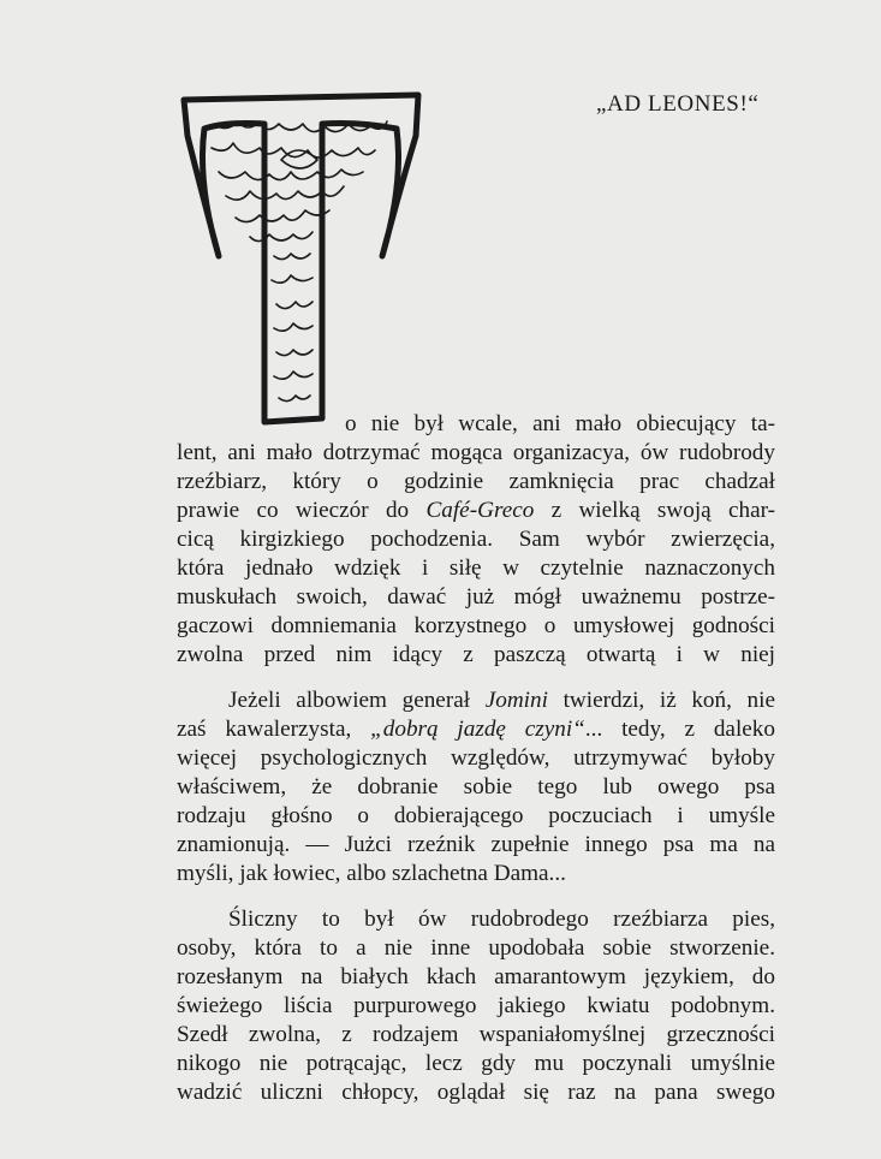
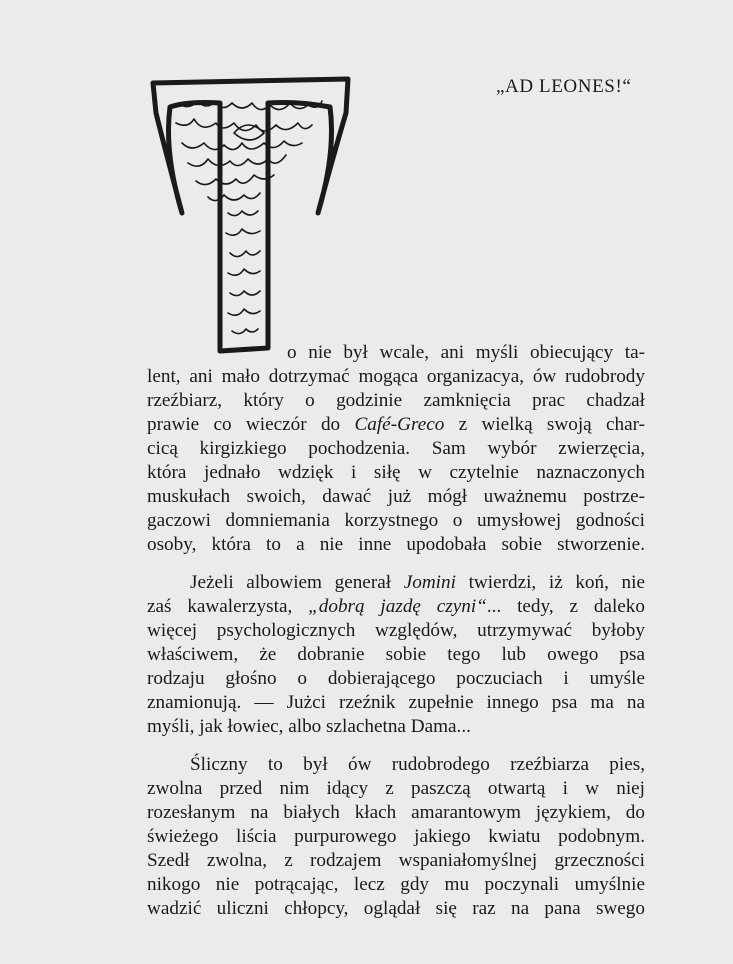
  „AD LEONES!“
- o nie był wcale, ani mało obiecujący ta-
+ o nie był wcale, ani myśli obiecujący ta-
  lent, ani mało dotrzymać mogąca organizacya, ów rudobrody
  rzeźbiarz, który o godzinie zamknięcia prac chadzał
  prawie co wieczór do Café-Greco z wielką swoją char-
  cicą kirgizkiego pochodzenia. Sam wybór zwierzęcia,
  która jednało wdzięk i siłę w czytelnie naznaczonych
  muskułach swoich, dawać już mógł uważnemu postrze-
  gaczowi domniemania korzystnego o umysłowej godności
- zwolna przed nim idący z paszczą otwartą i w niej
+ osoby, która to a nie inne upodobała sobie stworzenie.
  Jeżeli albowiem generał Jomini twierdzi, iż koń, nie
  zaś kawalerzysta, „dobrą jazdę czyni“... tedy, z daleko
  więcej psychologicznych względów, utrzymywać byłoby
  właściwem, że dobranie sobie tego lub owego psa
  rodzaju głośno o dobierającego poczuciach i umyśle
  znamionują. — Jużci rzeźnik zupełnie innego psa ma na
  myśli, jak łowiec, albo szlachetna Dama...
  Śliczny to był ów rudobrodego rzeźbiarza pies,
- osoby, która to a nie inne upodobała sobie stworzenie.
+ zwolna przed nim idący z paszczą otwartą i w niej
  rozesłanym na białych kłach amarantowym językiem, do
  świeżego liścia purpurowego jakiego kwiatu podobnym.
  Szedł zwolna, z rodzajem wspaniałomyślnej grzeczności
  nikogo nie potrącając, lecz gdy mu poczynali umyślnie
  wadzić uliczni chłopcy, oglądał się raz na pana swego
